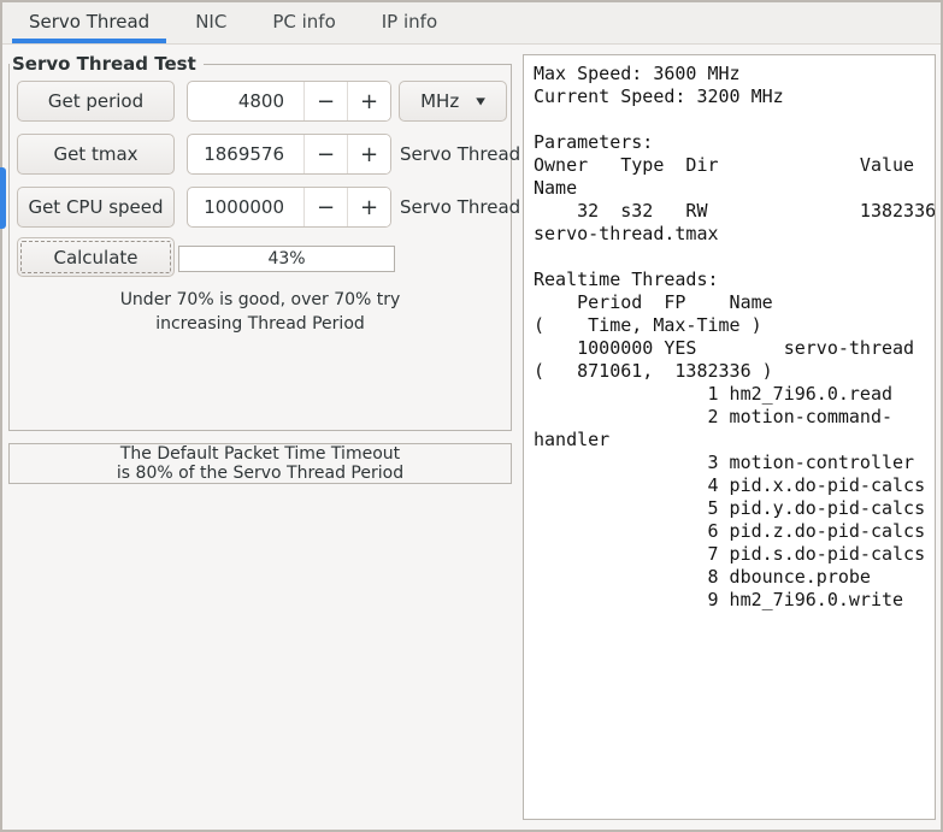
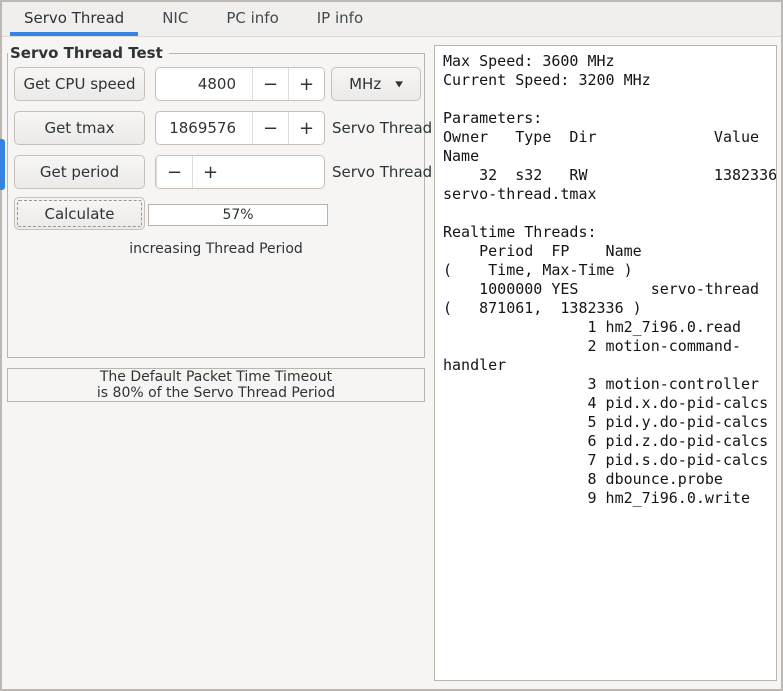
  Servo Thread
  NIC
  PC info
  IP info
  Servo Thread Test
- Get period
+ Get CPU speed
  4800
  −
  +
  MHz
  ▼
  Get tmax
  1869576
  −
  +
  Servo Thread
- Get CPU speed
+ Get period
- 1000000
  −
  +
  Servo Thread
  Calculate
- 43%
+ 57%
- Under 70% is good, over 70% try
  increasing Thread Period
  The Default Packet Time Timeout
  is 80% of the Servo Thread Period
  Max Speed: 3600 MHz
  Current Speed: 3200 MHz
  Parameters:
  Owner Type Dir Value
  Name
  32 s32 RW 1382336
  servo-thread.tmax
  Realtime Threads:
  Period FP Name
  ( Time, Max-Time )
  1000000 YES servo-thread
  ( 871061, 1382336 )
  1 hm2_7i96.0.read
  2 motion-command-
  handler
  3 motion-controller
  4 pid.x.do-pid-calcs
  5 pid.y.do-pid-calcs
  6 pid.z.do-pid-calcs
  7 pid.s.do-pid-calcs
  8 dbounce.probe
  9 hm2_7i96.0.write
